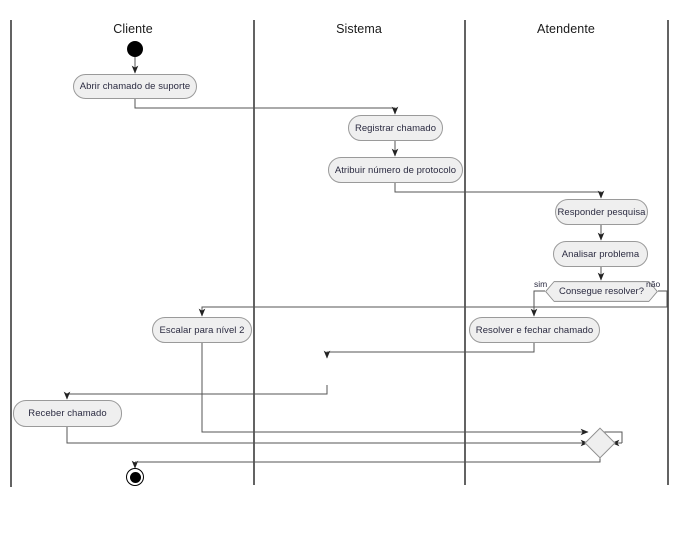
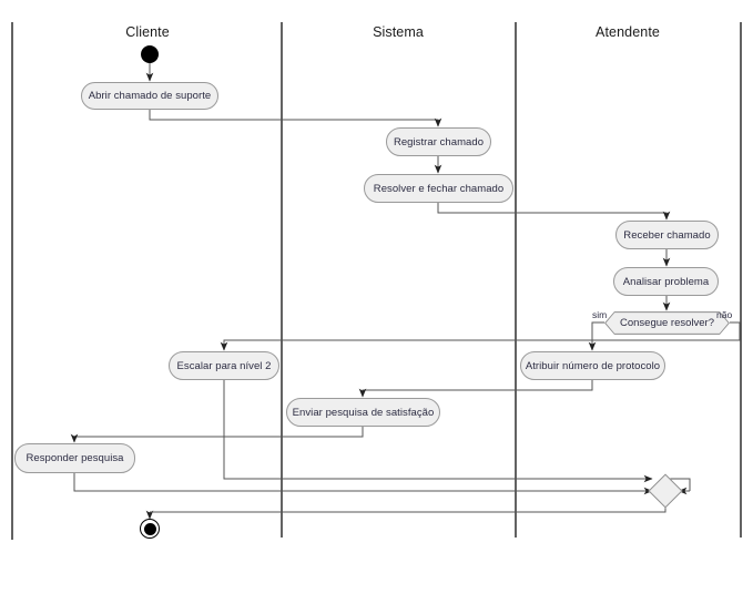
  Cliente
  Sistema
  Atendente
  Abrir chamado de suporte
  Registrar chamado
- Atribuir número de protocolo
+ Resolver e fechar chamado
- Responder pesquisa
+ Receber chamado
  Analisar problema
  Consegue resolver?
  sim
  não
- Resolver e fechar chamado
+ Atribuir número de protocolo
  Escalar para nível 2
+ Enviar pesquisa de satisfação
- Receber chamado
+ Responder pesquisa
